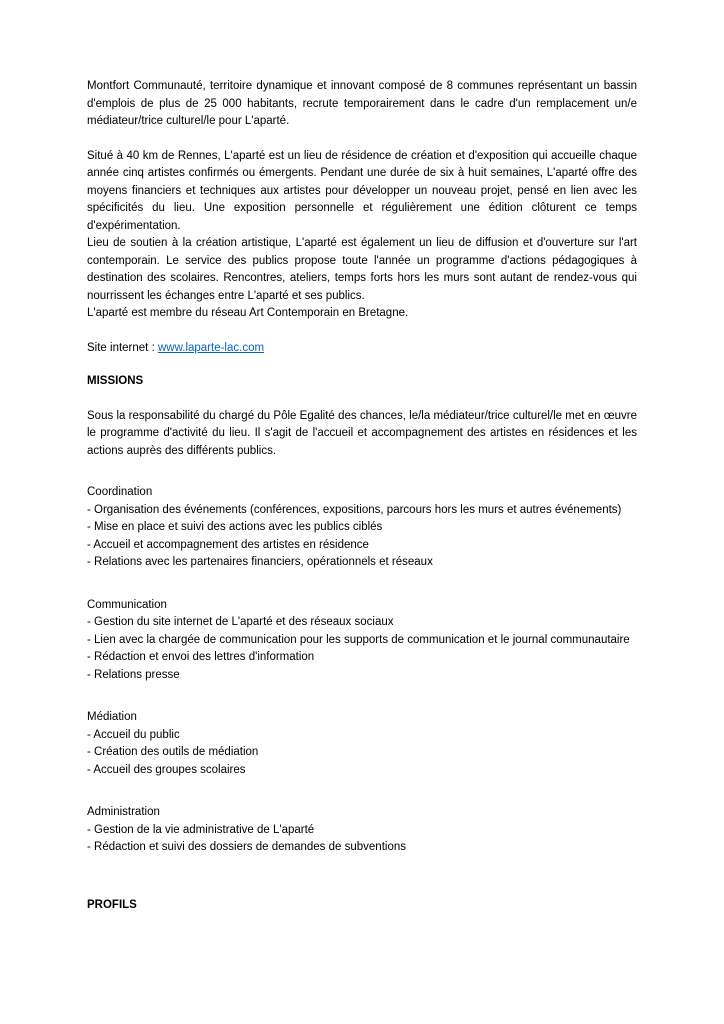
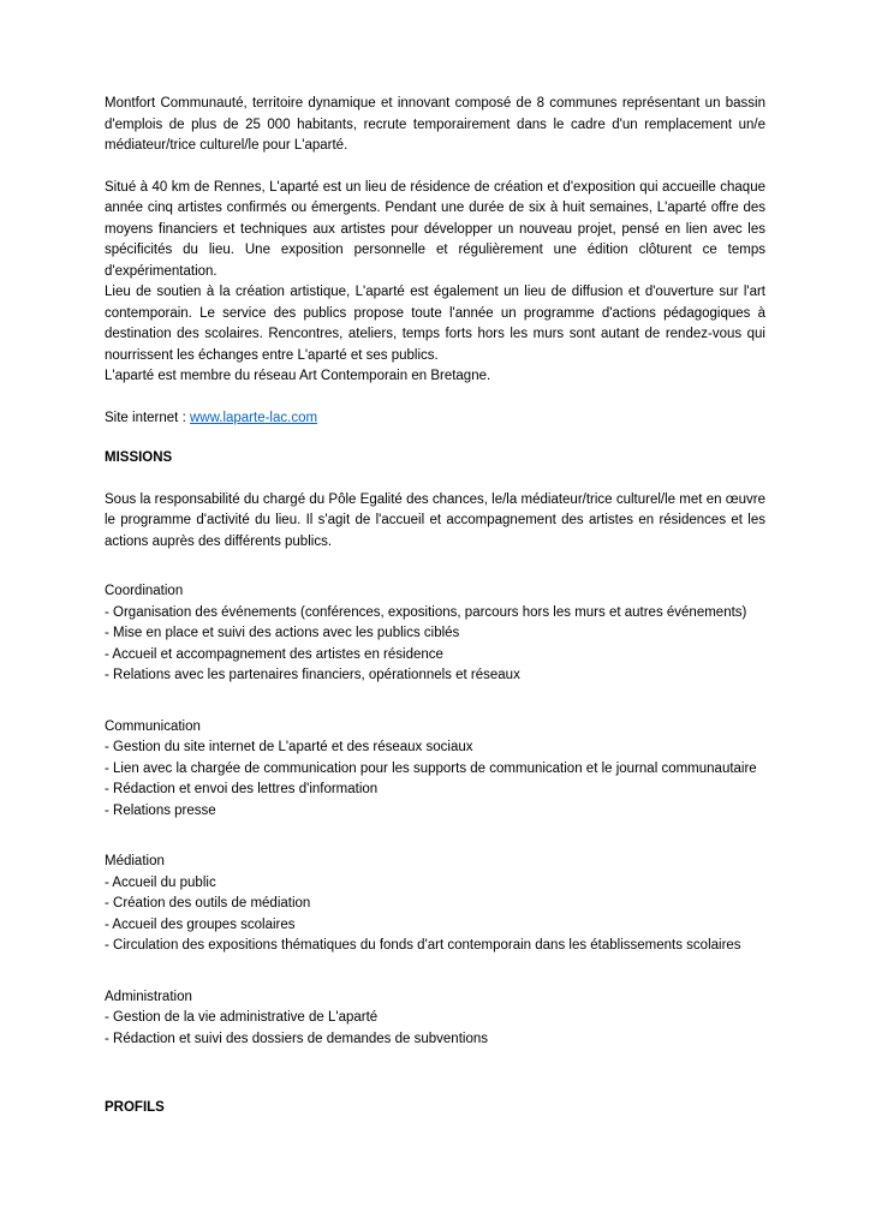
  Montfort Communauté, territoire dynamique et innovant composé de 8 communes représentant un bassin d'emplois de plus de 25 000 habitants, recrute temporairement dans le cadre d'un remplacement un/e médiateur/trice culturel/le pour L'aparté.
  Situé à 40 km de Rennes, L'aparté est un lieu de résidence de création et d'exposition qui accueille chaque année cinq artistes confirmés ou émergents. Pendant une durée de six à huit semaines, L'aparté offre des moyens financiers et techniques aux artistes pour développer un nouveau projet, pensé en lien avec les spécificités du lieu. Une exposition personnelle et régulièrement une édition clôturent ce temps d'expérimentation.
  Lieu de soutien à la création artistique, L'aparté est également un lieu de diffusion et d'ouverture sur l'art contemporain. Le service des publics propose toute l'année un programme d'actions pédagogiques à destination des scolaires. Rencontres, ateliers, temps forts hors les murs sont autant de rendez-vous qui nourrissent les échanges entre L'aparté et ses publics.
  L'aparté est membre du réseau Art Contemporain en Bretagne.
  Site internet : www.laparte-lac.com
  MISSIONS
  Sous la responsabilité du chargé du Pôle Egalité des chances, le/la médiateur/trice culturel/le met en œuvre le programme d'activité du lieu. Il s'agit de l'accueil et accompagnement des artistes en résidences et les actions auprès des différents publics.
  Coordination
  - Organisation des événements (conférences, expositions, parcours hors les murs et autres événements)
  - Mise en place et suivi des actions avec les publics ciblés
  - Accueil et accompagnement des artistes en résidence
  - Relations avec les partenaires financiers, opérationnels et réseaux
  Communication
  - Gestion du site internet de L'aparté et des réseaux sociaux
  - Lien avec la chargée de communication pour les supports de communication et le journal communautaire
  - Rédaction et envoi des lettres d'information
  - Relations presse
  Médiation
  - Accueil du public
  - Création des outils de médiation
  - Accueil des groupes scolaires
+ - Circulation des expositions thématiques du fonds d'art contemporain dans les établissements scolaires
  Administration
  - Gestion de la vie administrative de L'aparté
  - Rédaction et suivi des dossiers de demandes de subventions
  PROFILS
